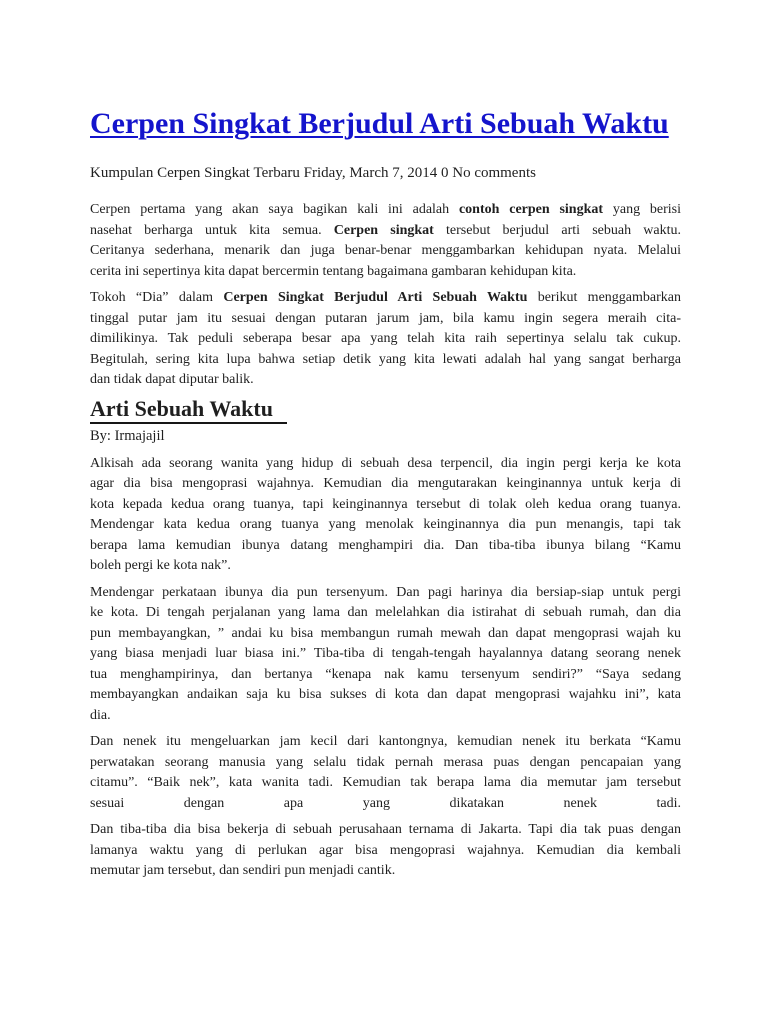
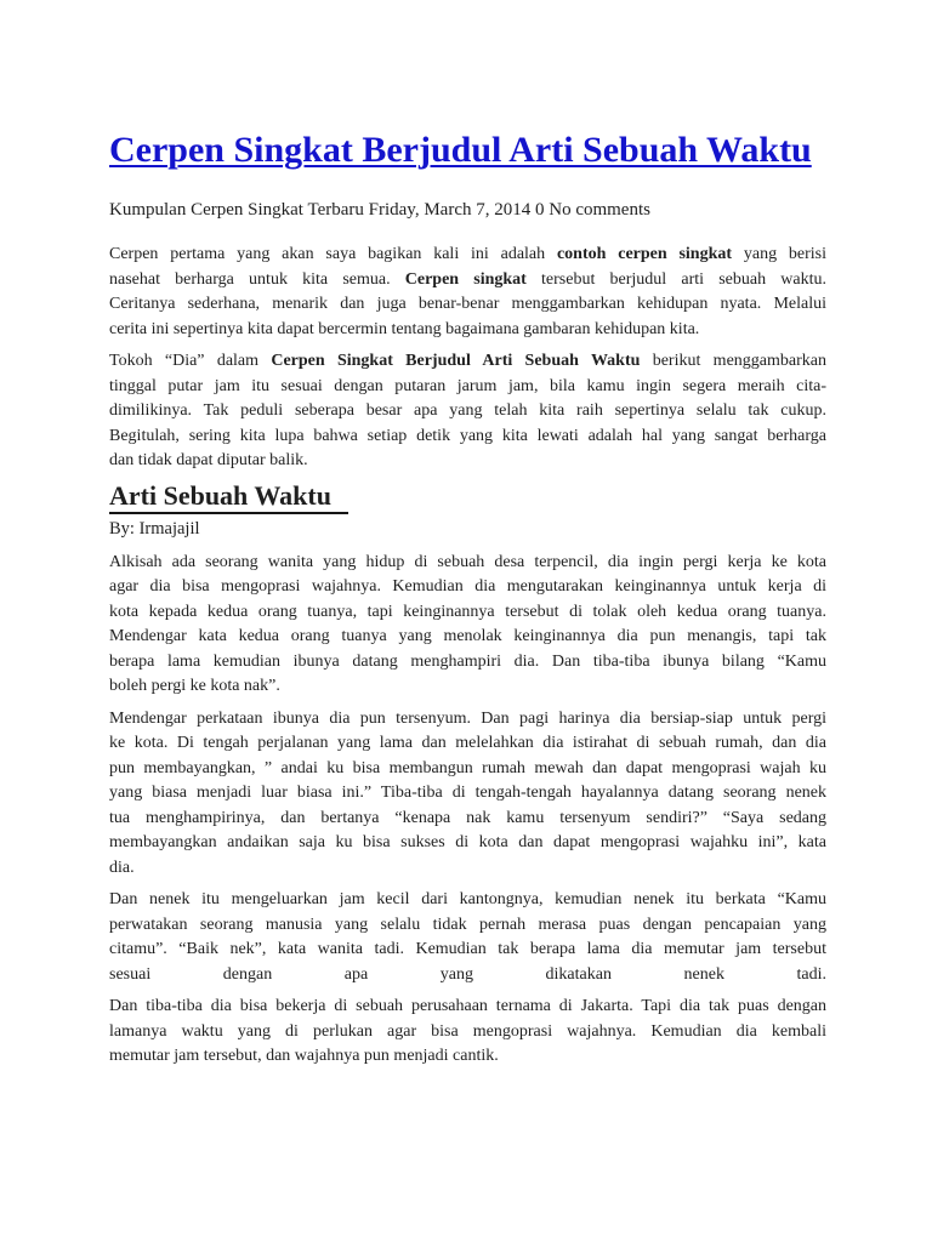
  Cerpen Singkat Berjudul Arti Sebuah Waktu
  Kumpulan Cerpen Singkat Terbaru Friday, March 7, 2014 0 No comments
  Cerpen pertama yang akan saya bagikan kali ini adalah contoh cerpen singkat yang berisi
  nasehat berharga untuk kita semua. Cerpen singkat tersebut berjudul arti sebuah waktu.
  Ceritanya sederhana, menarik dan juga benar-benar menggambarkan kehidupan nyata. Melalui
  cerita ini sepertinya kita dapat bercermin tentang bagaimana gambaran kehidupan kita.
  Tokoh “Dia” dalam Cerpen Singkat Berjudul Arti Sebuah Waktu berikut menggambarkan
  tinggal putar jam itu sesuai dengan putaran jarum jam, bila kamu ingin segera meraih cita-
  dimilikinya. Tak peduli seberapa besar apa yang telah kita raih sepertinya selalu tak cukup.
  Begitulah, sering kita lupa bahwa setiap detik yang kita lewati adalah hal yang sangat berharga
  dan tidak dapat diputar balik.
  Arti Sebuah Waktu
  By: Irmajajil
  Alkisah ada seorang wanita yang hidup di sebuah desa terpencil, dia ingin pergi kerja ke kota
  agar dia bisa mengoprasi wajahnya. Kemudian dia mengutarakan keinginannya untuk kerja di
  kota kepada kedua orang tuanya, tapi keinginannya tersebut di tolak oleh kedua orang tuanya.
  Mendengar kata kedua orang tuanya yang menolak keinginannya dia pun menangis, tapi tak
  berapa lama kemudian ibunya datang menghampiri dia. Dan tiba-tiba ibunya bilang “Kamu
  boleh pergi ke kota nak”.
  Mendengar perkataan ibunya dia pun tersenyum. Dan pagi harinya dia bersiap-siap untuk pergi
  ke kota. Di tengah perjalanan yang lama dan melelahkan dia istirahat di sebuah rumah, dan dia
  pun membayangkan, ” andai ku bisa membangun rumah mewah dan dapat mengoprasi wajah ku
  yang biasa menjadi luar biasa ini.” Tiba-tiba di tengah-tengah hayalannya datang seorang nenek
  tua menghampirinya, dan bertanya “kenapa nak kamu tersenyum sendiri?” “Saya sedang
  membayangkan andaikan saja ku bisa sukses di kota dan dapat mengoprasi wajahku ini”, kata
  dia.
  Dan nenek itu mengeluarkan jam kecil dari kantongnya, kemudian nenek itu berkata “Kamu
  perwatakan seorang manusia yang selalu tidak pernah merasa puas dengan pencapaian yang
  citamu”. “Baik nek”, kata wanita tadi. Kemudian tak berapa lama dia memutar jam tersebut
  sesuai dengan apa yang dikatakan nenek tadi.
  Dan tiba-tiba dia bisa bekerja di sebuah perusahaan ternama di Jakarta. Tapi dia tak puas dengan
  lamanya waktu yang di perlukan agar bisa mengoprasi wajahnya. Kemudian dia kembali
- memutar jam tersebut, dan sendiri pun menjadi cantik.
+ memutar jam tersebut, dan wajahnya pun menjadi cantik.
